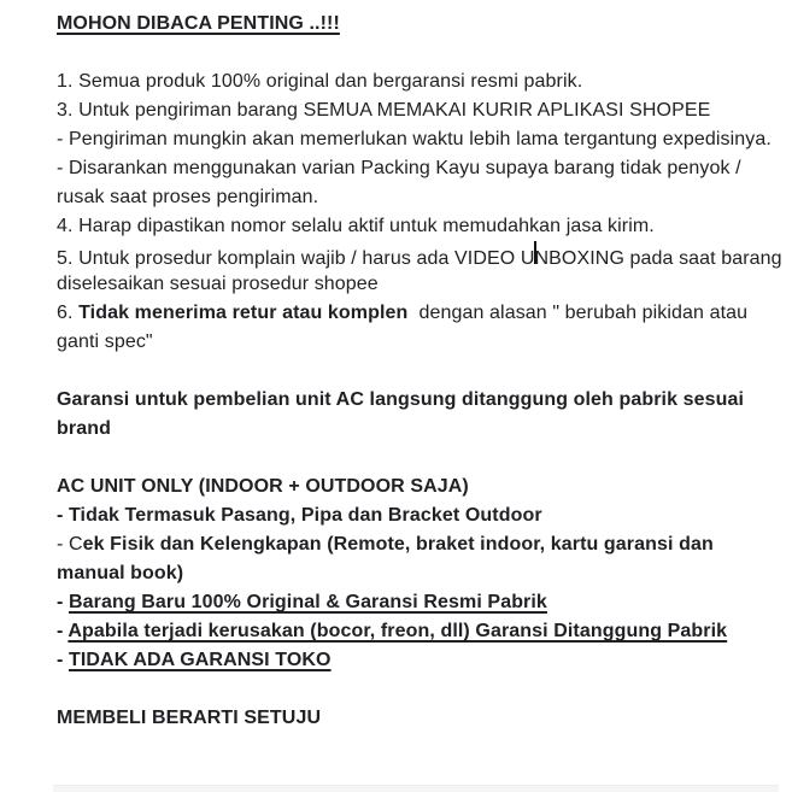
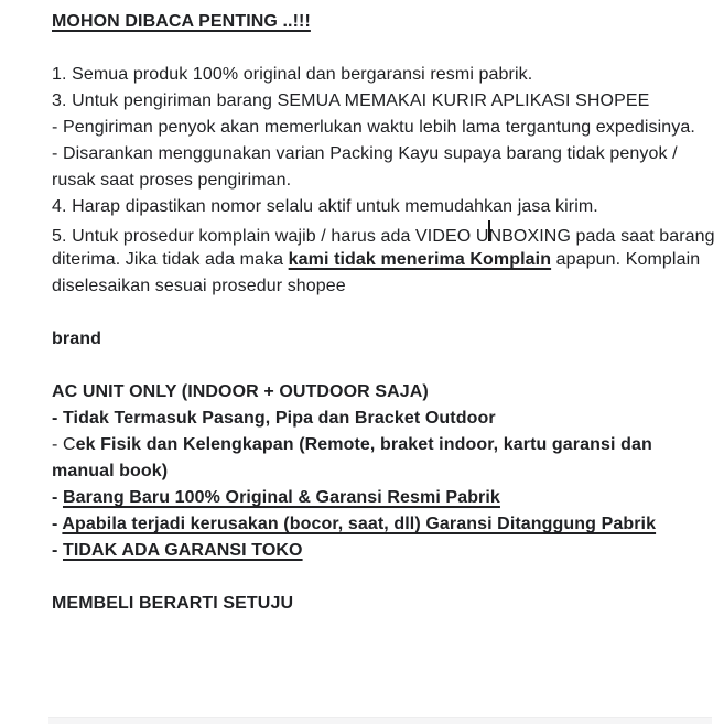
  MOHON DIBACA PENTING ..!!!
  1. Semua produk 100% original dan bergaransi resmi pabrik.
  3. Untuk pengiriman barang SEMUA MEMAKAI KURIR APLIKASI SHOPEE
- - Pengiriman mungkin akan memerlukan waktu lebih lama tergantung expedisinya.
+ - Pengiriman penyok akan memerlukan waktu lebih lama tergantung expedisinya.
  - Disarankan menggunakan varian Packing Kayu supaya barang tidak penyok /
  rusak saat proses pengiriman.
  4. Harap dipastikan nomor selalu aktif untuk memudahkan jasa kirim.
  5. Untuk prosedur komplain wajib / harus ada VIDEO UNBOXING pada saat barang
+ diterima. Jika tidak ada maka kami tidak menerima Komplain apapun. Komplain
  diselesaikan sesuai prosedur shopee
- 6. Tidak menerima retur atau komplen dengan alasan " berubah pikidan atau
- ganti spec"
- Garansi untuk pembelian unit AC langsung ditanggung oleh pabrik sesuai
  brand
  AC UNIT ONLY (INDOOR + OUTDOOR SAJA)
  - Tidak Termasuk Pasang, Pipa dan Bracket Outdoor
  - Cek Fisik dan Kelengkapan (Remote, braket indoor, kartu garansi dan
  manual book)
  - Barang Baru 100% Original & Garansi Resmi Pabrik
- - Apabila terjadi kerusakan (bocor, freon, dll) Garansi Ditanggung Pabrik
+ - Apabila terjadi kerusakan (bocor, saat, dll) Garansi Ditanggung Pabrik
  - TIDAK ADA GARANSI TOKO
  MEMBELI BERARTI SETUJU
